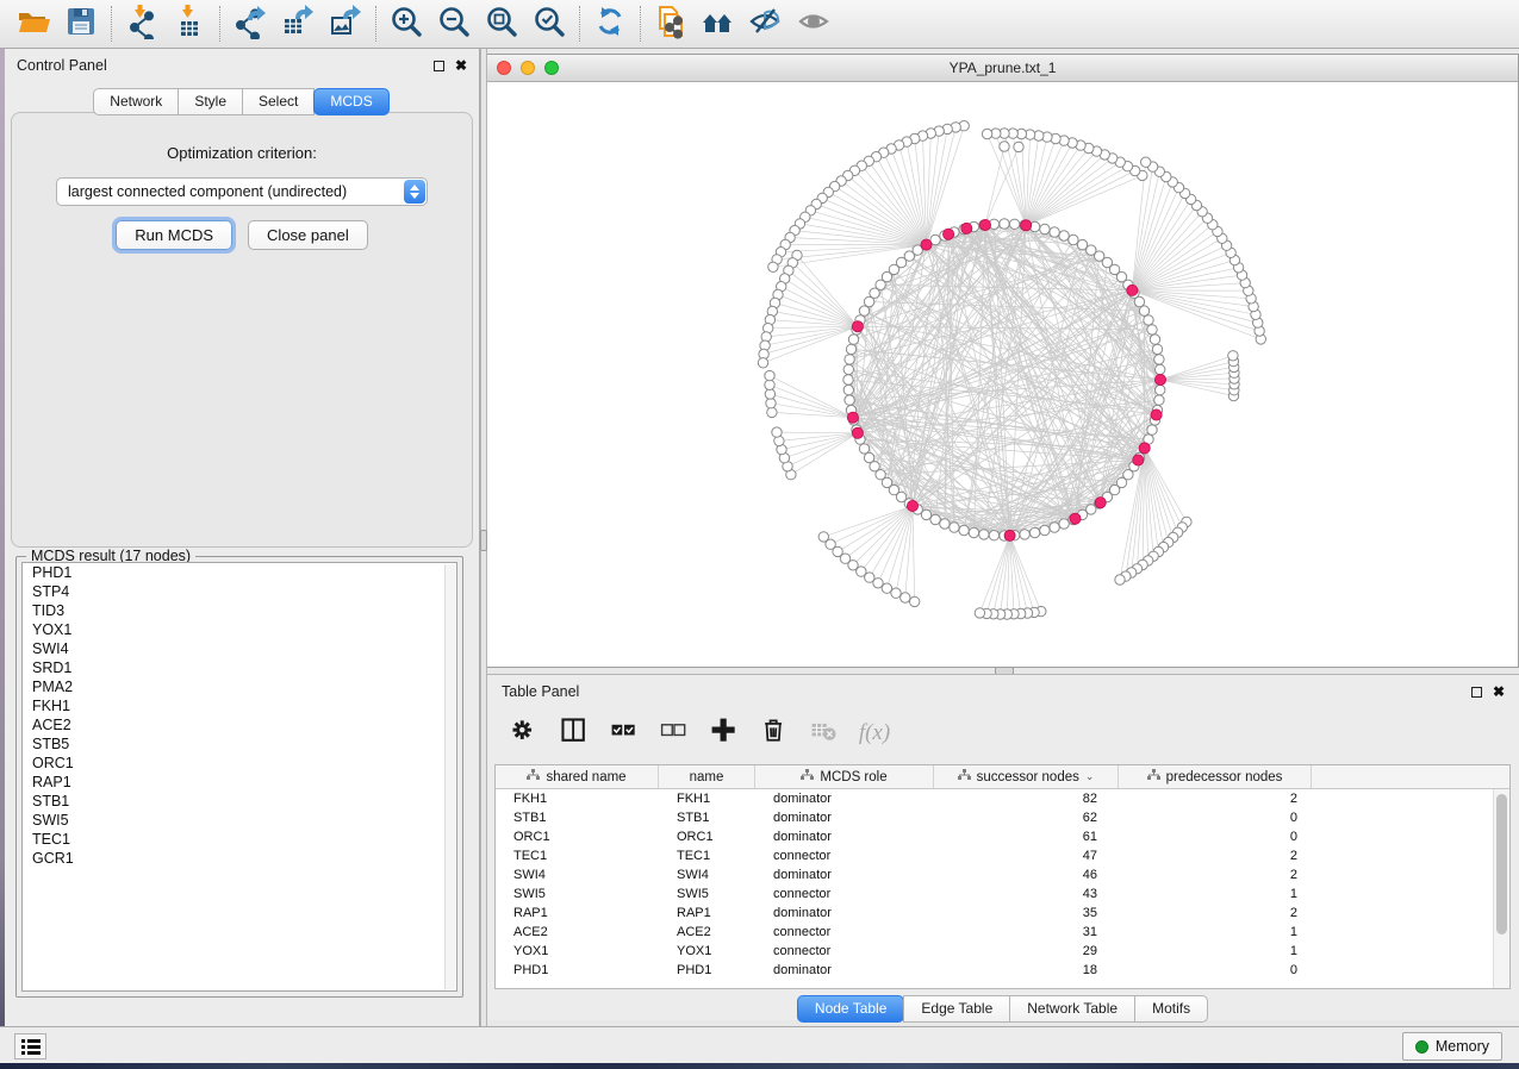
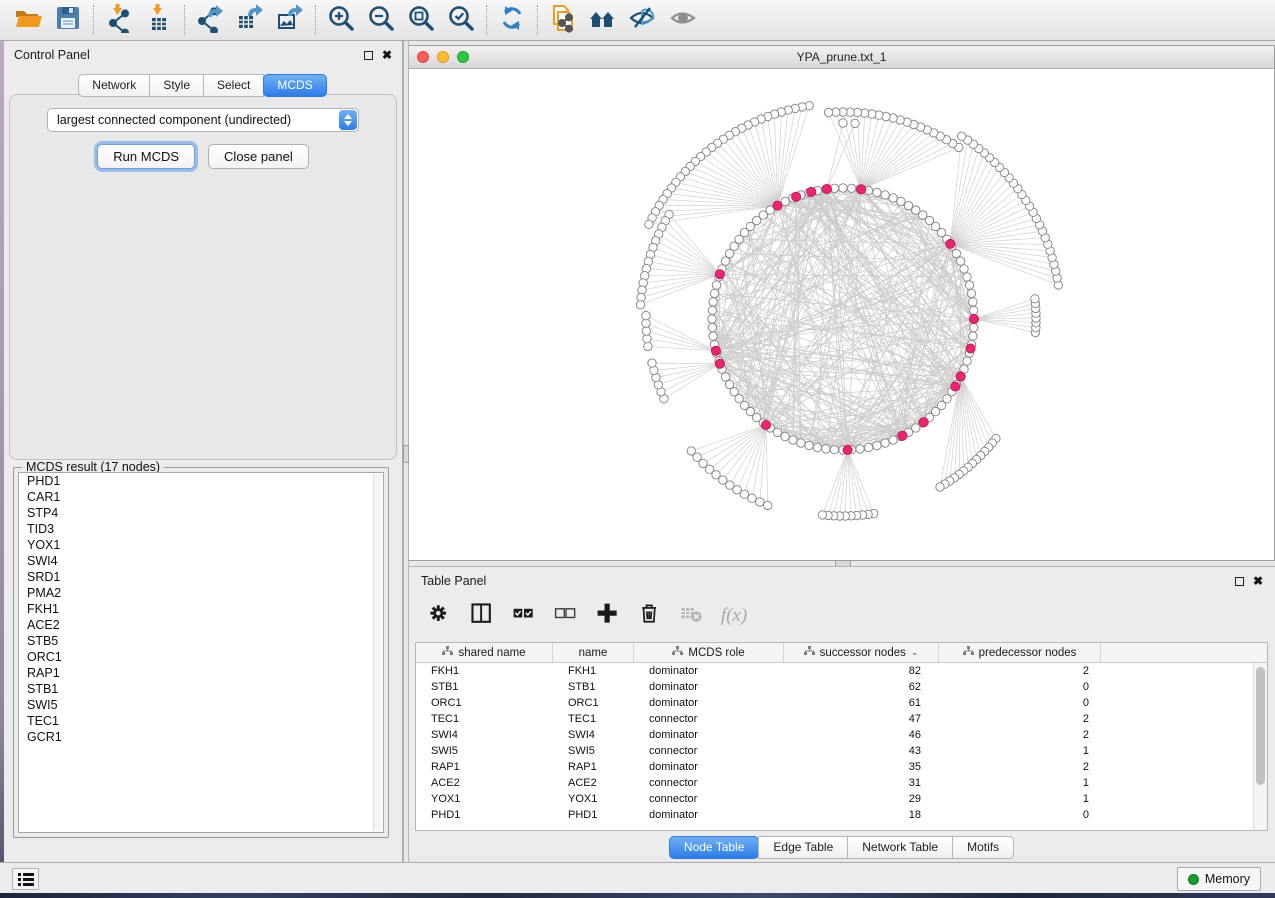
  Control Panel
  ✖
  Network
  Style
  Select
  MCDS
- Optimization criterion:
  largest connected component (undirected)
  Run MCDS
  Close panel
  MCDS result (17 nodes)
  PHD1
+ CAR1
  STP4
  TID3
  YOX1
  SWI4
  SRD1
  PMA2
  FKH1
  ACE2
  STB5
  ORC1
  RAP1
  STB1
  SWI5
  TEC1
  GCR1
  YPA_prune.txt_1
  Table Panel
  ✖
  f(x)
  shared name
  name
  MCDS role
  successor nodes
  ⌄
  predecessor nodes
  FKH1
  FKH1
  dominator
  82
  2
  STB1
  STB1
  dominator
  62
  0
  ORC1
  ORC1
  dominator
  61
  0
  TEC1
  TEC1
  connector
  47
  2
  SWI4
  SWI4
  dominator
  46
  2
  SWI5
  SWI5
  connector
  43
  1
  RAP1
  RAP1
  dominator
  35
  2
  ACE2
  ACE2
  connector
  31
  1
  YOX1
  YOX1
  connector
  29
  1
  PHD1
  PHD1
  dominator
  18
  0
  Node Table
  Edge Table
  Network Table
  Motifs
  Memory
